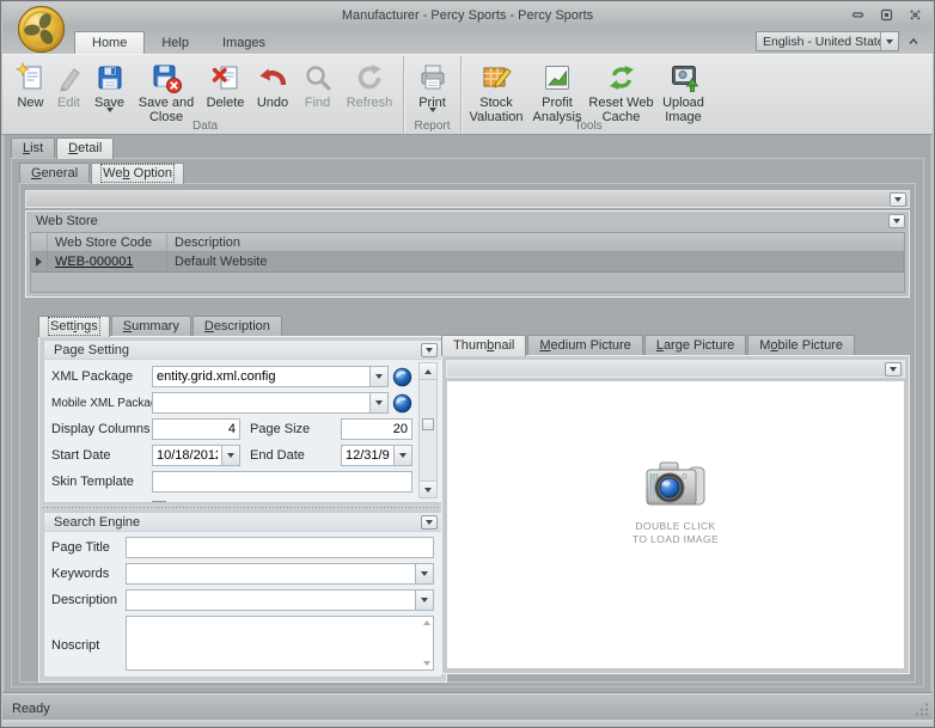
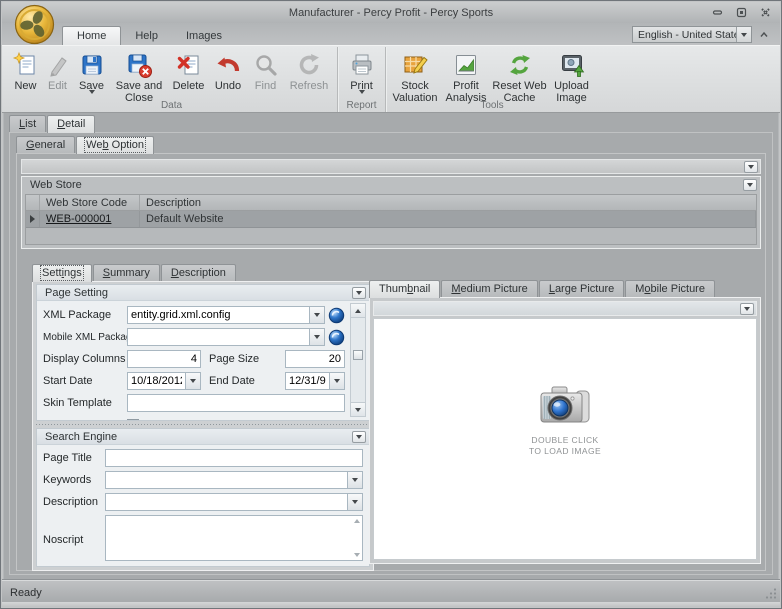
- Manufacturer - Percy Sports - Percy Sports
+ Manufacturer - Percy Profit - Percy Sports
  Home
  Help
  Images
  English - United Stat
  New
  Edit
  Save
  Save and Close
  Delete
  Undo
  Find
  Refresh
  Data
  Print
  Report
  Stock Valuation
  Profit Analysis
  Reset Web Cache
  Upload Image
  Tools
  List
  Detail
  General
  Web Option
  Web Store
  Web Store Code
  Description
  WEB-000001
  Default Website
  Settings
  Summary
  Description
  Page Setting
  XML Package
  entity.grid.xml.config
  Mobile XML Packa
  Display Columns
  4
  Page Size
  20
  Start Date
  10/18/201
  End Date
  12/31/9
  Skin Template
  Search Engine
  Page Title
  Keywords
  Description
  Noscript
  Thumbnail
  Medium Picture
  Large Picture
  Mobile Picture
  DOUBLE CLICK
  TO LOAD IMAGE
  Ready
